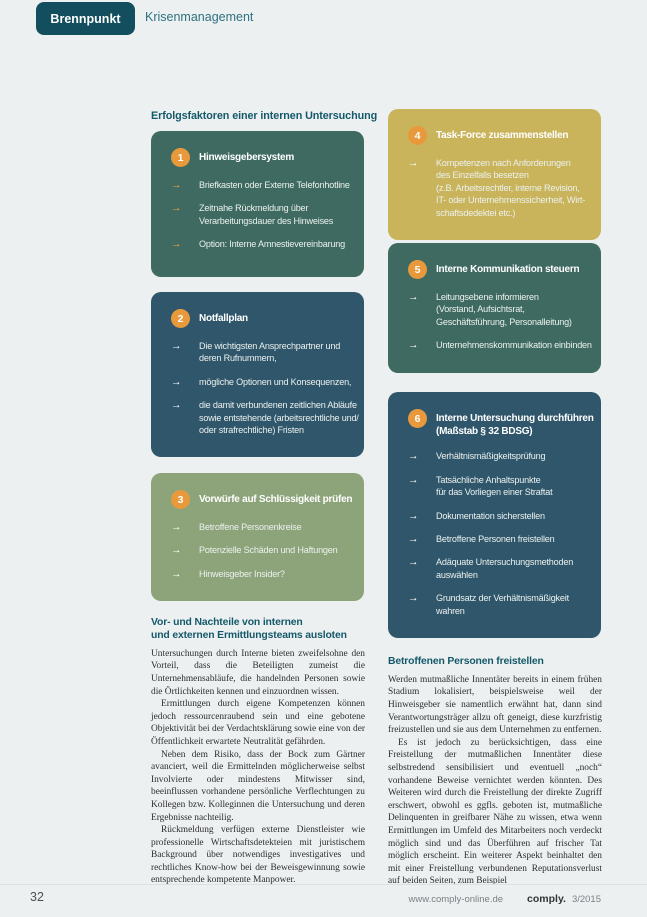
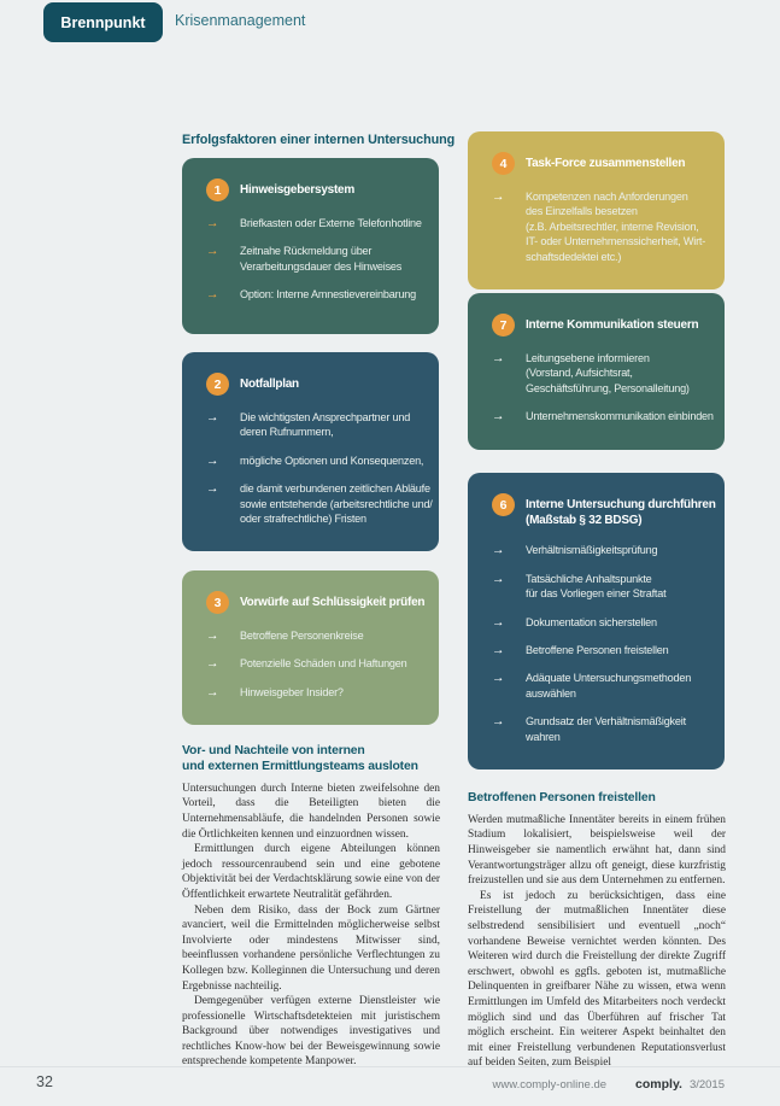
  Brennpunkt
  Krisenmanagement
  Erfolgsfaktoren einer internen Untersuchung
  1
  Hinweisgebersystem
  →
  Briefkasten oder Externe Telefonhotline
  →
  Zeitnahe Rückmeldung über
  Verarbeitungsdauer des Hinweises
  →
  Option: Interne Amnestievereinbarung
  2
  Notfallplan
  →
  Die wichtigsten Ansprechpartner und
  deren Rufnummern,
  →
  mögliche Optionen und Konsequenzen,
  →
  die damit verbundenen zeitlichen Abläufe
  sowie entstehende (arbeitsrechtliche und/
  oder strafrechtliche) Fristen
  3
  Vorwürfe auf Schlüssigkeit prüfen
  →
  Betroffene Personenkreise
  →
  Potenzielle Schäden und Haftungen
  →
  Hinweisgeber Insider?
  4
  Task-Force zusammenstellen
  →
  Kompetenzen nach Anforderungen
  des Einzelfalls besetzen
  (z.B. Arbeitsrechtler, interne Revision,
  IT- oder Unternehmenssicherheit, Wirt-
  schaftsdedektei etc.)
- 5
+ 7
  Interne Kommunikation steuern
  →
  Leitungsebene informieren
  (Vorstand, Aufsichtsrat,
  Geschäftsführung, Personalleitung)
  →
  Unternehmenskommunikation einbinden
  6
  Interne Untersuchung durchführen
  (Maßstab § 32 BDSG)
  →
  Verhältnismäßigkeitsprüfung
  →
  Tatsächliche Anhaltspunkte
  für das Vorliegen einer Straftat
  →
  Dokumentation sicherstellen
  →
  Betroffene Personen freistellen
  →
  Adäquate Untersuchungsmethoden
  auswählen
  →
  Grundsatz der Verhältnismäßigkeit
  wahren
  Vor- und Nachteile von internen
  und externen Ermittlungsteams ausloten
- Untersuchungen durch Interne bieten zweifelsohne den Vorteil, dass die Beteiligten zumeist die Unternehmensabläufe, die handelnden Personen sowie die Örtlichkeiten kennen und einzuordnen wissen.
+ Untersuchungen durch Interne bieten zweifelsohne den Vorteil, dass die Beteiligten bieten die Unternehmensabläufe, die handelnden Personen sowie die Örtlichkeiten kennen und einzuordnen wissen.
- Ermittlungen durch eigene Kompetenzen können jedoch ressourcenraubend sein und eine gebotene Objektivität bei der Verdachtsklärung sowie eine von der Öffentlichkeit erwartete Neutralität gefährden.
+ Ermittlungen durch eigene Abteilungen können jedoch ressourcenraubend sein und eine gebotene Objektivität bei der Verdachtsklärung sowie eine von der Öffentlichkeit erwartete Neutralität gefährden.
  Neben dem Risiko, dass der Bock zum Gärtner avanciert, weil die Ermittelnden möglicherweise selbst Involvierte oder mindestens Mitwisser sind, beeinflussen vorhandene persönliche Verflechtungen zu Kollegen bzw. Kolleginnen die Untersuchung und deren Ergebnisse nachteilig.
- Rückmeldung verfügen externe Dienstleister wie professionelle Wirtschaftsdetekteien mit juristischem Background über notwendiges investigatives und rechtliches Know-how bei der Beweisgewinnung sowie entsprechende kompetente Manpower.
+ Demgegenüber verfügen externe Dienstleister wie professionelle Wirtschaftsdetekteien mit juristischem Background über notwendiges investigatives und rechtliches Know-how bei der Beweisgewinnung sowie entsprechende kompetente Manpower.
  Betroffenen Personen freistellen
  Werden mutmaßliche Innentäter bereits in einem frühen Stadium lokalisiert, beispielsweise weil der Hinweisgeber sie namentlich erwähnt hat, dann sind Verantwortungsträger allzu oft geneigt, diese kurzfristig freizustellen und sie aus dem Unternehmen zu entfernen.
  Es ist jedoch zu berücksichtigen, dass eine Freistellung der mutmaßlichen Innentäter diese selbstredend sensibilisiert und eventuell „noch“ vorhandene Beweise vernichtet werden könnten. Des Weiteren wird durch die Freistellung der direkte Zugriff erschwert, obwohl es ggfls. geboten ist, mutmaßliche Delinquenten in greifbarer Nähe zu wissen, etwa wenn Ermittlungen im Umfeld des Mitarbeiters noch verdeckt möglich sind und das Überführen auf frischer Tat möglich erscheint. Ein weiterer Aspekt beinhaltet den mit einer Freistellung verbundenen Reputationsverlust auf beiden Seiten, zum Beispiel
  32
  www.comply-online.de
  comply.
  3/2015
